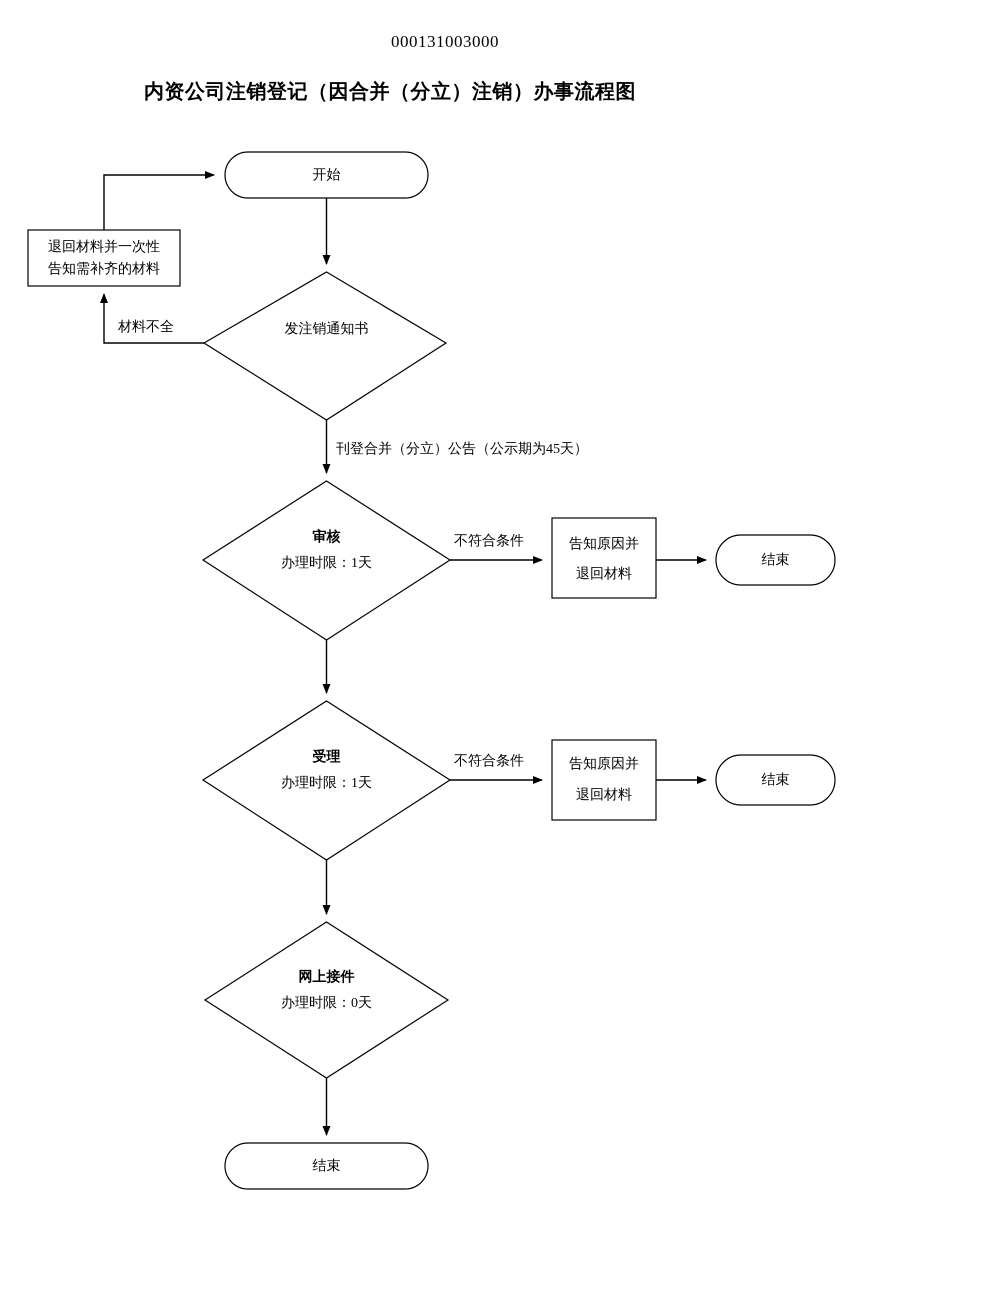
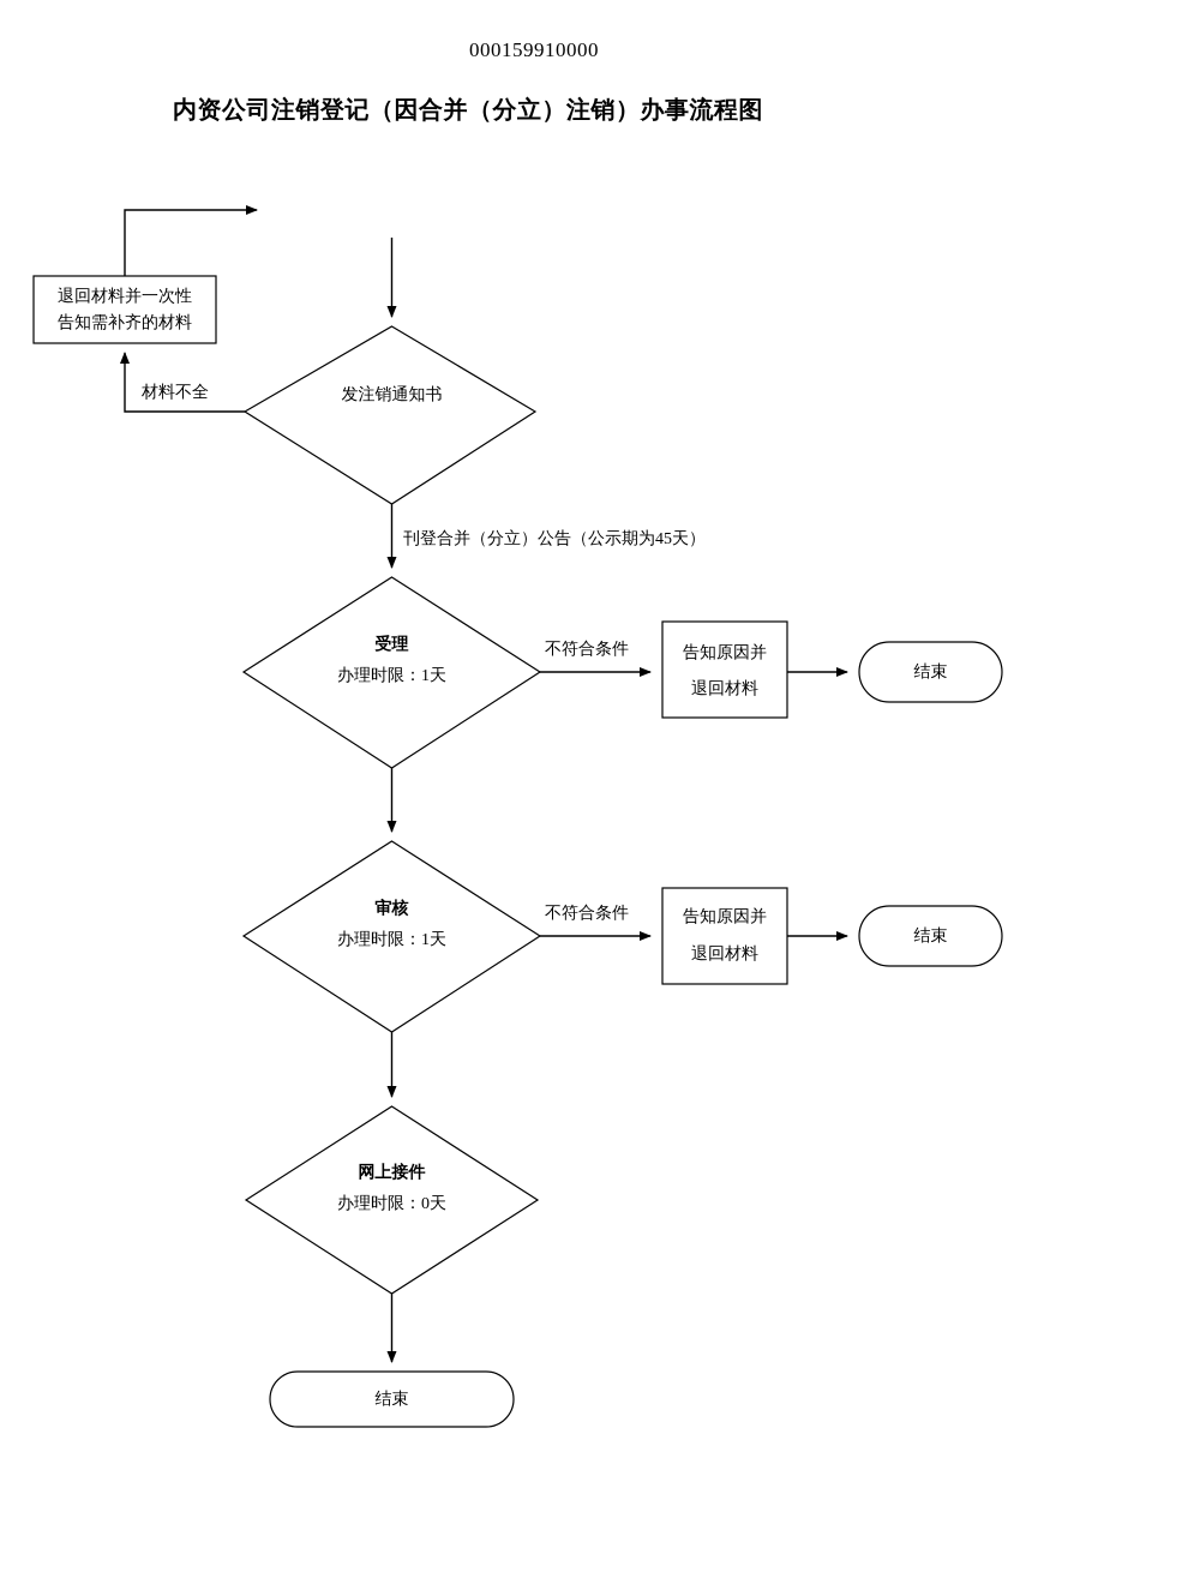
- 000131003000
+ 000159910000
  内资公司注销登记（因合并（分立）注销）办事流程图
- 开始
  退回材料并一次性
  告知需补齐的材料
  发注销通知书
  材料不全
  刊登合并（分立）公告（公示期为45天）
- 审核
+ 受理
  办理时限：1天
  不符合条件
  告知原因并
  退回材料
  结束
- 受理
+ 审核
  办理时限：1天
  不符合条件
  告知原因并
  退回材料
  结束
  网上接件
  办理时限：0天
  结束
